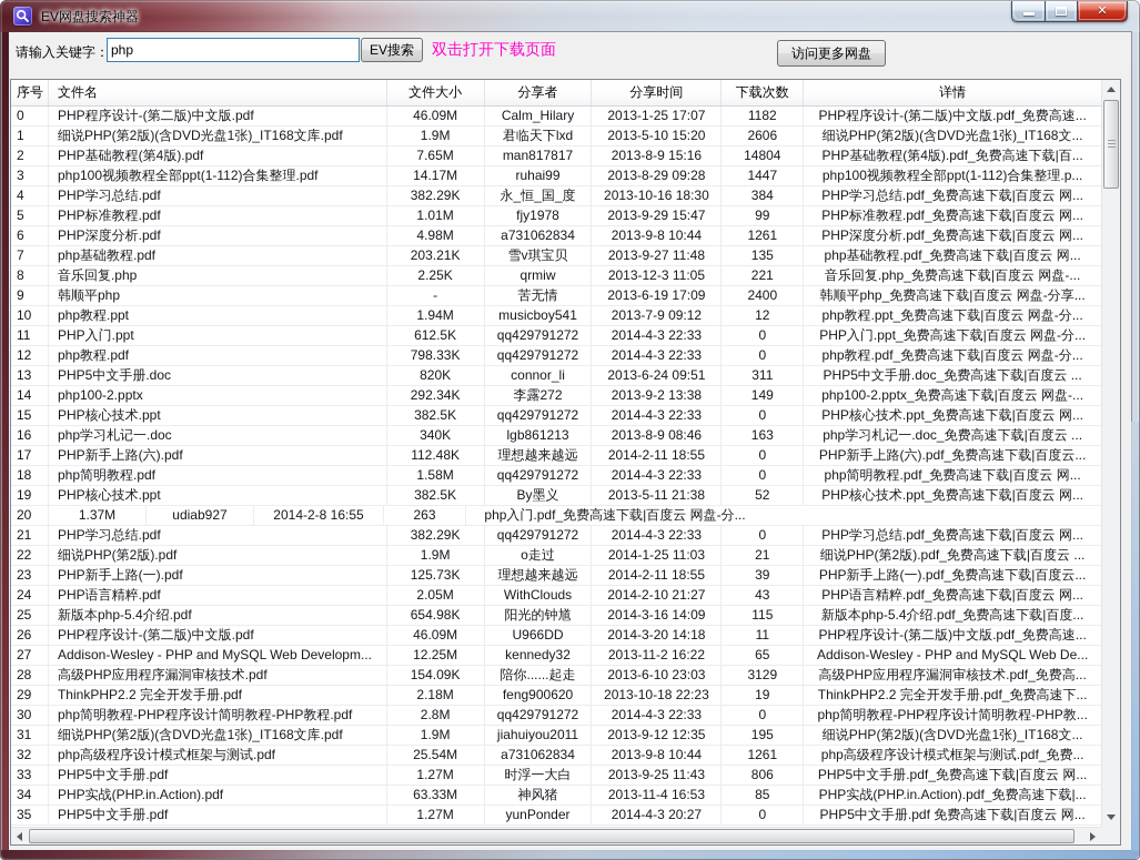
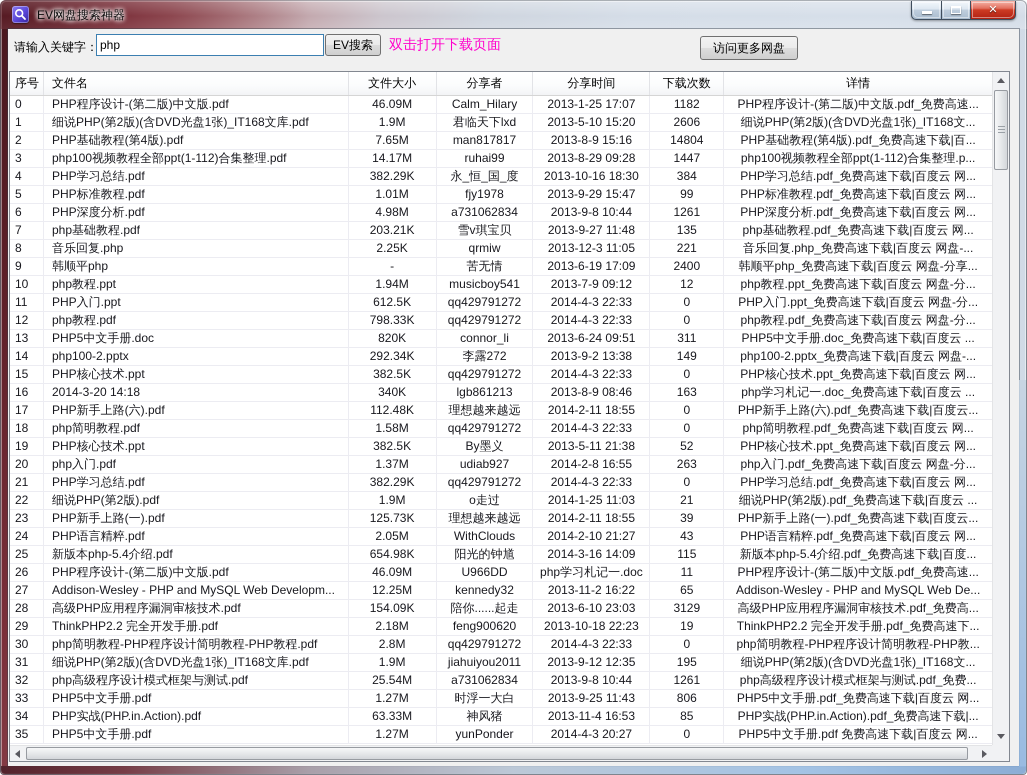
  EV网盘搜索神器
  ✕
  请输入关键字：
  php
  EV搜索
  双击打开下载页面
  访问更多网盘
  序号
  文件名
  文件大小
  分享者
  分享时间
  下载次数
  详情
  0
  PHP程序设计-(第二版)中文版.pdf
  46.09M
  Calm_Hilary
  2013-1-25 17:07
  1182
  PHP程序设计-(第二版)中文版.pdf_免费高速...
  1
  细说PHP(第2版)(含DVD光盘1张)_IT168文库.pdf
  1.9M
  君临天下lxd
  2013-5-10 15:20
  2606
  细说PHP(第2版)(含DVD光盘1张)_IT168文...
  2
  PHP基础教程(第4版).pdf
  7.65M
  man817817
  2013-8-9 15:16
  14804
  PHP基础教程(第4版).pdf_免费高速下载|百...
  3
  php100视频教程全部ppt(1-112)合集整理.pdf
  14.17M
  ruhai99
  2013-8-29 09:28
  1447
  php100视频教程全部ppt(1-112)合集整理.p...
  4
  PHP学习总结.pdf
  382.29K
  永_恒_国_度
  2013-10-16 18:30
  384
  PHP学习总结.pdf_免费高速下载|百度云 网...
  5
  PHP标准教程.pdf
  1.01M
  fjy1978
  2013-9-29 15:47
  99
  PHP标准教程.pdf_免费高速下载|百度云 网...
  6
  PHP深度分析.pdf
  4.98M
  a731062834
  2013-9-8 10:44
  1261
  PHP深度分析.pdf_免费高速下载|百度云 网...
  7
  php基础教程.pdf
  203.21K
  雪v琪宝贝
  2013-9-27 11:48
  135
  php基础教程.pdf_免费高速下载|百度云 网...
  8
  音乐回复.php
  2.25K
  qrmiw
  2013-12-3 11:05
  221
  音乐回复.php_免费高速下载|百度云 网盘-...
  9
  韩顺平php
  -
  苦无情
  2013-6-19 17:09
  2400
  韩顺平php_免费高速下载|百度云 网盘-分享...
  10
  php教程.ppt
  1.94M
  musicboy541
  2013-7-9 09:12
  12
  php教程.ppt_免费高速下载|百度云 网盘-分...
  11
  PHP入门.ppt
  612.5K
  qq429791272
  2014-4-3 22:33
  0
  PHP入门.ppt_免费高速下载|百度云 网盘-分...
  12
  php教程.pdf
  798.33K
  qq429791272
  2014-4-3 22:33
  0
  php教程.pdf_免费高速下载|百度云 网盘-分...
  13
  PHP5中文手册.doc
  820K
  connor_li
  2013-6-24 09:51
  311
  PHP5中文手册.doc_免费高速下载|百度云 ...
  14
  php100-2.pptx
  292.34K
  李露272
  2013-9-2 13:38
  149
  php100-2.pptx_免费高速下载|百度云 网盘-...
  15
  PHP核心技术.ppt
  382.5K
  qq429791272
  2014-4-3 22:33
  0
  PHP核心技术.ppt_免费高速下载|百度云 网...
  16
- php学习札记一.doc
+ 2014-3-20 14:18
  340K
  lgb861213
  2013-8-9 08:46
  163
  php学习札记一.doc_免费高速下载|百度云 ...
  17
  PHP新手上路(六).pdf
  112.48K
  理想越来越远
  2014-2-11 18:55
  0
  PHP新手上路(六).pdf_免费高速下载|百度云...
  18
  php简明教程.pdf
  1.58M
  qq429791272
  2014-4-3 22:33
  0
  php简明教程.pdf_免费高速下载|百度云 网...
  19
  PHP核心技术.ppt
  382.5K
  By墨义
  2013-5-11 21:38
  52
  PHP核心技术.ppt_免费高速下载|百度云 网...
  20
+ php入门.pdf
  1.37M
  udiab927
  2014-2-8 16:55
  263
  php入门.pdf_免费高速下载|百度云 网盘-分...
  21
  PHP学习总结.pdf
  382.29K
  qq429791272
  2014-4-3 22:33
  0
  PHP学习总结.pdf_免费高速下载|百度云 网...
  22
  细说PHP(第2版).pdf
  1.9M
  o走过
  2014-1-25 11:03
  21
  细说PHP(第2版).pdf_免费高速下载|百度云 ...
  23
  PHP新手上路(一).pdf
  125.73K
  理想越来越远
  2014-2-11 18:55
  39
  PHP新手上路(一).pdf_免费高速下载|百度云...
  24
  PHP语言精粹.pdf
  2.05M
  WithClouds
  2014-2-10 21:27
  43
  PHP语言精粹.pdf_免费高速下载|百度云 网...
  25
  新版本php-5.4介绍.pdf
  654.98K
  阳光的钟馗
  2014-3-16 14:09
  115
  新版本php-5.4介绍.pdf_免费高速下载|百度...
  26
  PHP程序设计-(第二版)中文版.pdf
  46.09M
  U966DD
- 2014-3-20 14:18
+ php学习札记一.doc
  11
  PHP程序设计-(第二版)中文版.pdf_免费高速...
  27
  Addison-Wesley - PHP and MySQL Web Developm...
  12.25M
  kennedy32
  2013-11-2 16:22
  65
  Addison-Wesley - PHP and MySQL Web De...
  28
  高级PHP应用程序漏洞审核技术.pdf
  154.09K
  陪你......起走
  2013-6-10 23:03
  3129
  高级PHP应用程序漏洞审核技术.pdf_免费高...
  29
  ThinkPHP2.2 完全开发手册.pdf
  2.18M
  feng900620
  2013-10-18 22:23
  19
  ThinkPHP2.2 完全开发手册.pdf_免费高速下...
  30
  php简明教程-PHP程序设计简明教程-PHP教程.pdf
  2.8M
  qq429791272
  2014-4-3 22:33
  0
  php简明教程-PHP程序设计简明教程-PHP教...
  31
  细说PHP(第2版)(含DVD光盘1张)_IT168文库.pdf
  1.9M
  jiahuiyou2011
  2013-9-12 12:35
  195
  细说PHP(第2版)(含DVD光盘1张)_IT168文...
  32
  php高级程序设计模式框架与测试.pdf
  25.54M
  a731062834
  2013-9-8 10:44
  1261
  php高级程序设计模式框架与测试.pdf_免费...
  33
  PHP5中文手册.pdf
  1.27M
  时浮一大白
  2013-9-25 11:43
  806
  PHP5中文手册.pdf_免费高速下载|百度云 网...
  34
  PHP实战(PHP.in.Action).pdf
  63.33M
  神风猪
  2013-11-4 16:53
  85
  PHP实战(PHP.in.Action).pdf_免费高速下载|...
  35
  PHP5中文手册.pdf
  1.27M
  yunPonder
  2014-4-3 20:27
  0
  PHP5中文手册.pdf 免费高速下载|百度云 网...
